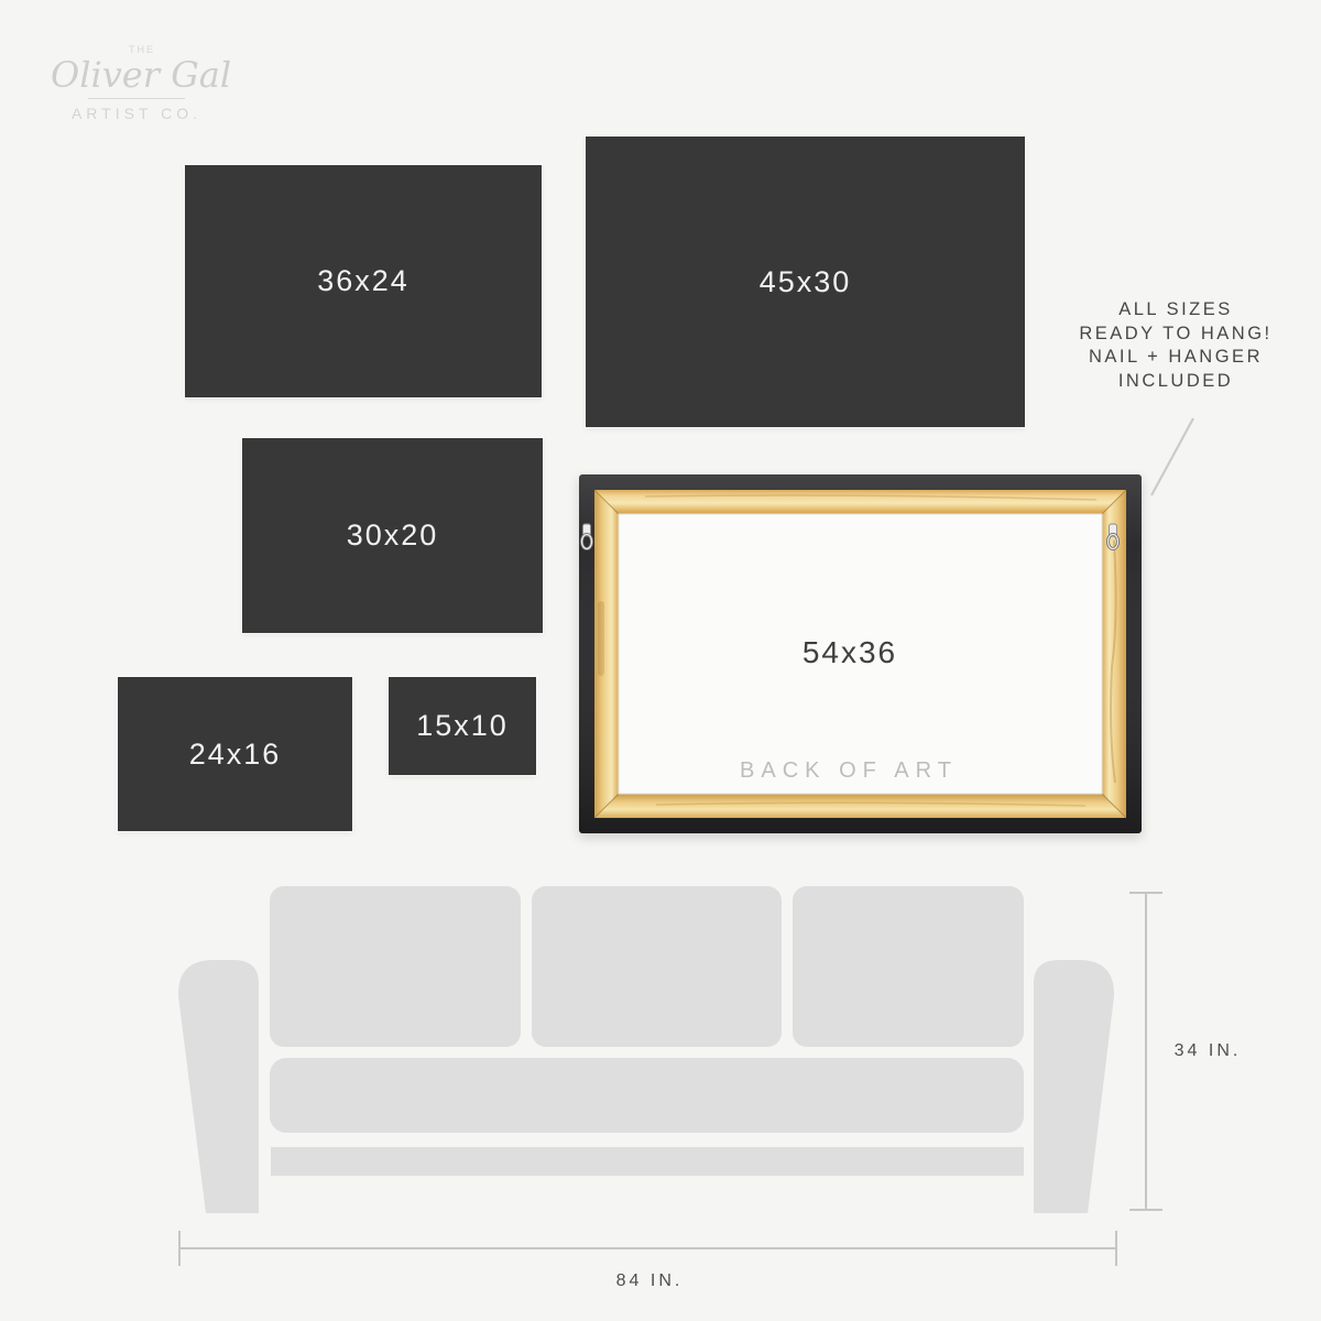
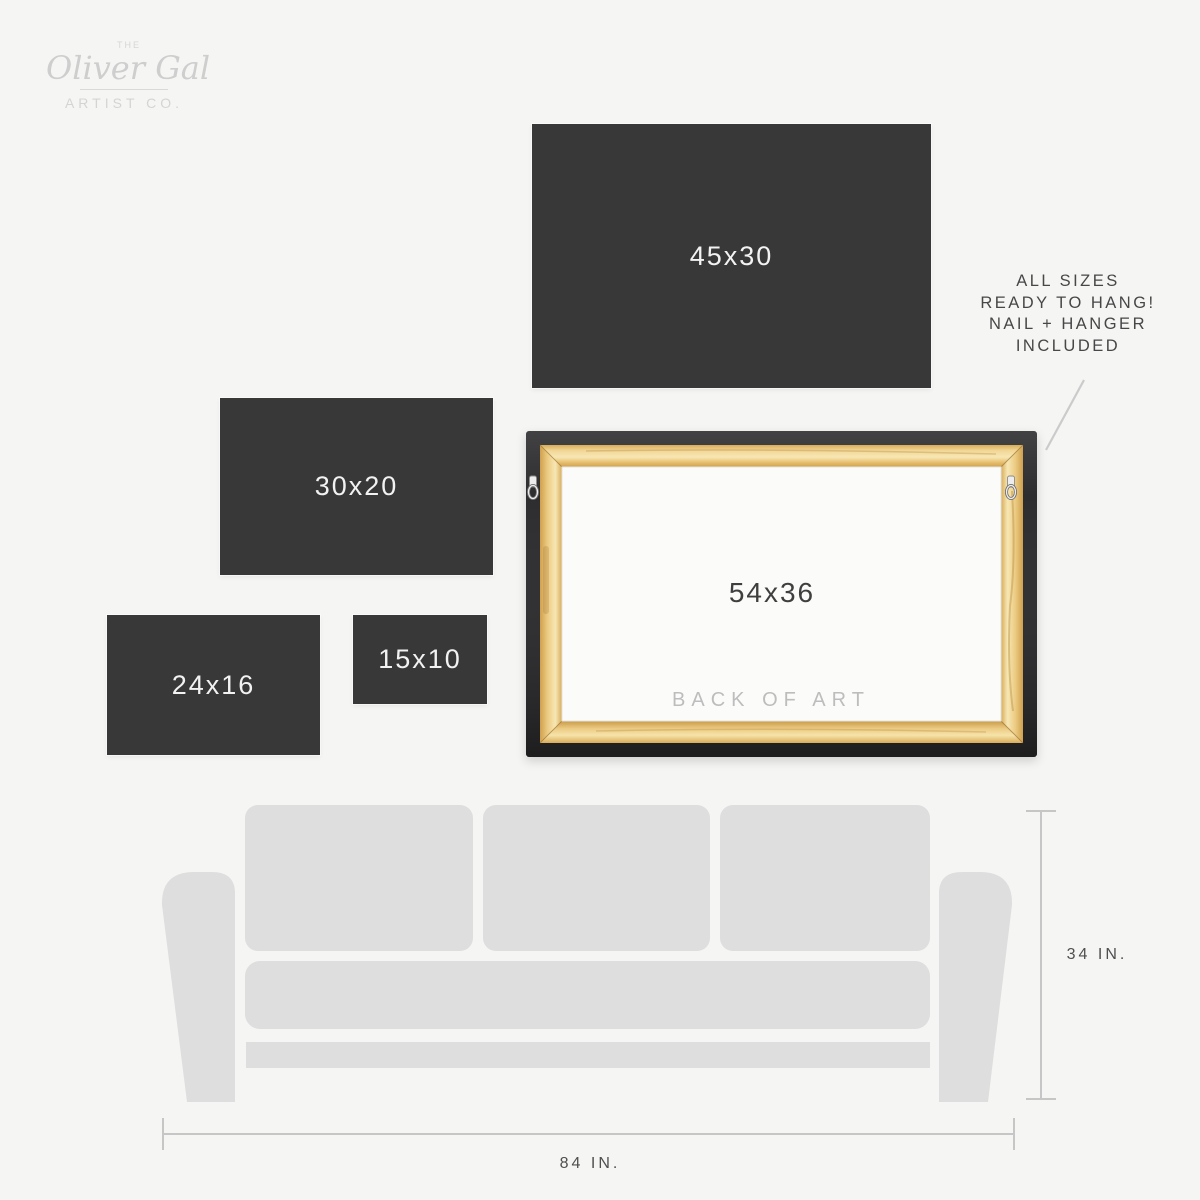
  THE
  Oliver Gal
  ARTIST CO.
- 36x24
  45x30
  30x20
  24x16
  15x10
  54x36
  BACK OF ART
  ALL SIZES
  READY TO HANG!
  NAIL + HANGER
  INCLUDED
  34 IN.
  84 IN.
